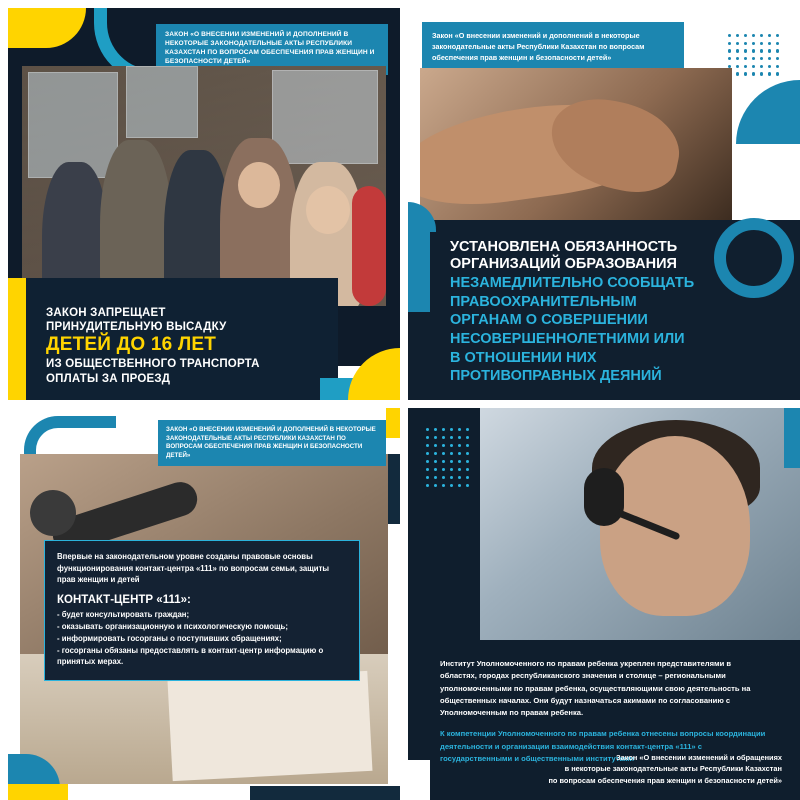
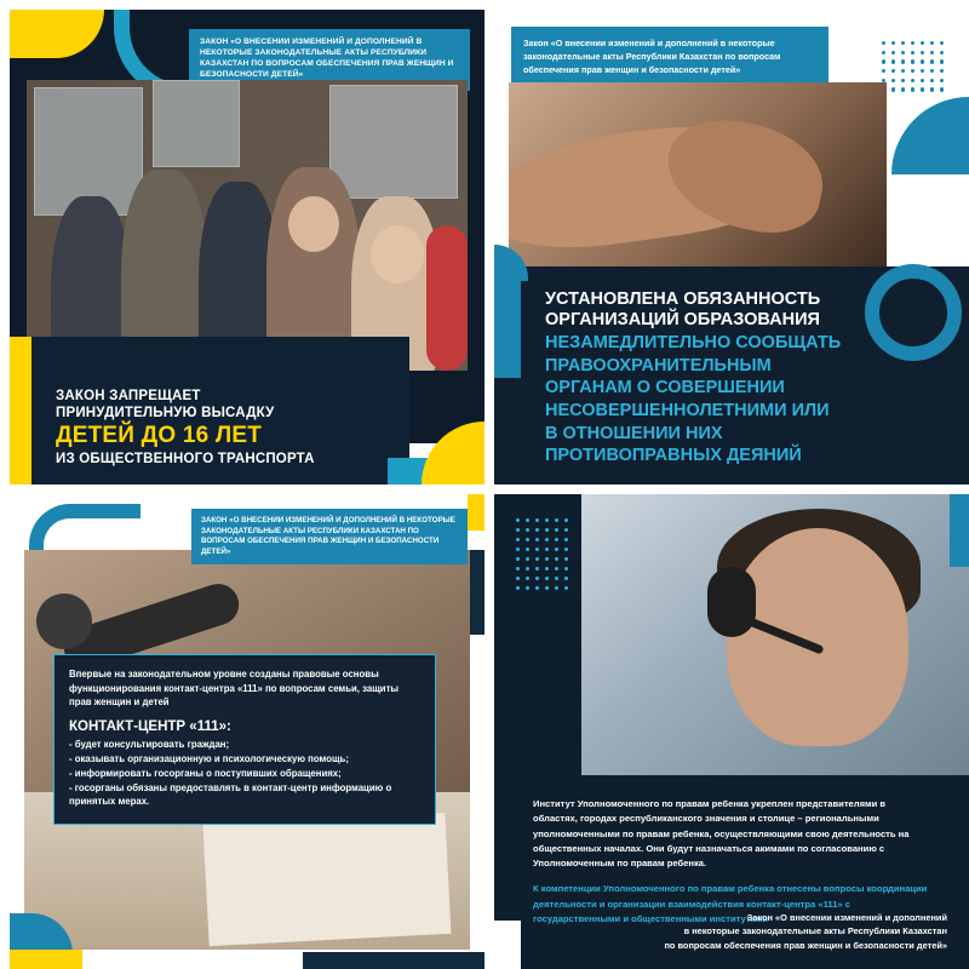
  ЗАКОН ЗАПРЕЩАЕТ
  ПРИНУДИТЕЛЬНУЮ ВЫСАДКУ
  ДЕТЕЙ ДО 16 ЛЕТ
  ИЗ ОБЩЕСТВЕННОГО ТРАНСПОРТА
- ОПЛАТЫ ЗА ПРОЕЗД
  Закон «О внесении изменений и дополнений в некоторые законодательные акты Республики Казахстан по вопросам обеспечения прав женщин и безопасности детей»
  УСТАНОВЛЕНА ОБЯЗАННОСТЬ
  ОРГАНИЗАЦИЙ ОБРАЗОВАНИЯ
  НЕЗАМЕДЛИТЕЛЬНО СООБЩАТЬ
  ПРАВООХРАНИТЕЛЬНЫМ
  ОРГАНАМ О СОВЕРШЕНИИ
  НЕСОВЕРШЕННОЛЕТНИМИ ИЛИ
  В ОТНОШЕНИИ НИХ
  ПРОТИВОПРАВНЫХ ДЕЯНИЙ
  Впервые на законодательном уровне созданы правовые основы функционирования контакт-центра «111» по вопросам семьи, защиты прав женщин и детей
  КОНТАКТ-ЦЕНТР «111»:
  - будет консультировать граждан;
  - оказывать организационную и психологическую помощь;
  - информировать госорганы о поступивших обращениях;
  - госорганы обязаны предоставлять в контакт-центр информацию о принятых мерах.
  Институт Уполномоченного по правам ребенка укреплен представителями в областях, городах республиканского значения и столице – региональными уполномоченными по правам ребенка, осуществляющими свою деятельность на общественных началах. Они будут назначаться акимами по согласованию с Уполномоченным по правам ребенка.
  К компетенции Уполномоченного по правам ребенка отнесены вопросы координации деятельности и организации взаимодействия контакт-центра «111» с государственными и общественными институтами
- Закон «О внесении изменений и обращениях
+ Закон «О внесении изменений и дополнений
  в некоторые законодательные акты Республики Казахстан
  по вопросам обеспечения прав женщин и безопасности детей»
